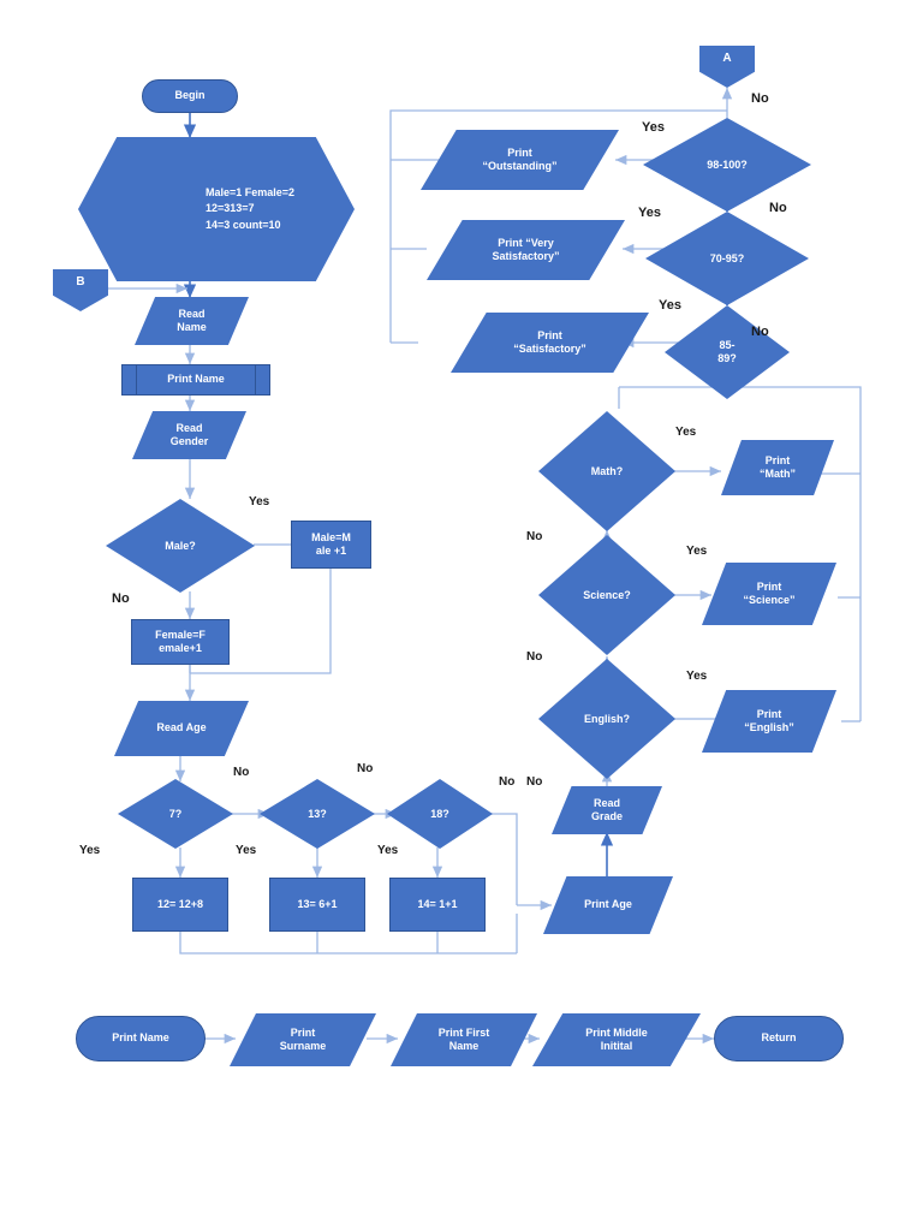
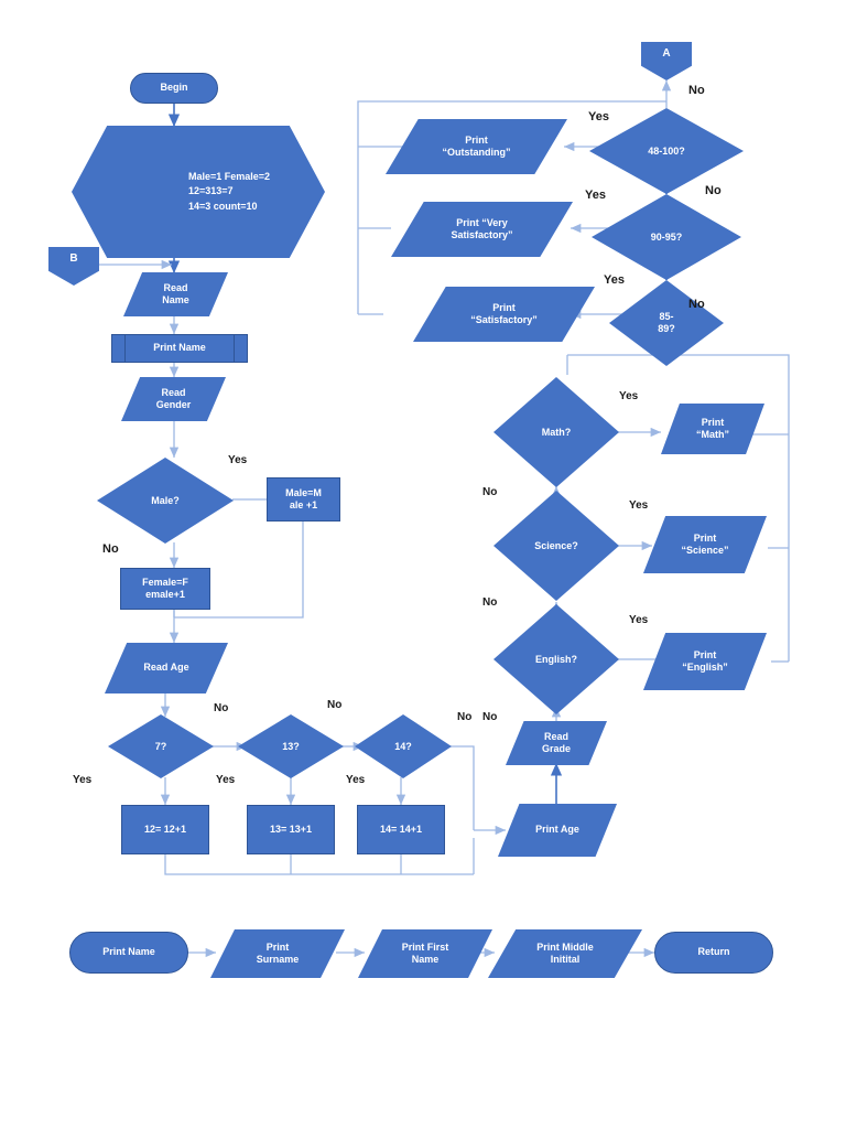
  Begin
  Male=1 Female=2
  12=313=7
  14=3 count=10
  B
  A
  Read
  Name
  Print Name
  Read
  Gender
  Male?
  Male=M
  ale +1
  Female=F
  emale+1
  Read Age
  7?
  13?
- 18?
+ 14?
- 12= 12+8
+ 12= 12+1
- 13= 6+1
+ 13= 13+1
- 14= 1+1
+ 14= 14+1
  Print Age
  Read
  Grade
  Math?
  Science?
  English?
  Print
  “Math”
  Print
  “Science”
  Print
  “English”
- 98-100?
+ 48-100?
- 70-95?
+ 90-95?
  85-
  89?
  Print
  “Outstanding”
  Print “Very
  Satisfactory”
  Print
  “Satisfactory”
  Print Name
  Print
  Surname
  Print First
  Name
  Print Middle
  Initital
  Return
  Yes
  No
  No
  No
  No
  Yes
  Yes
  Yes
  Yes
  No
  Yes
  No
  Yes
  No
  Yes
  No
  Yes
  No
  Yes
  No
